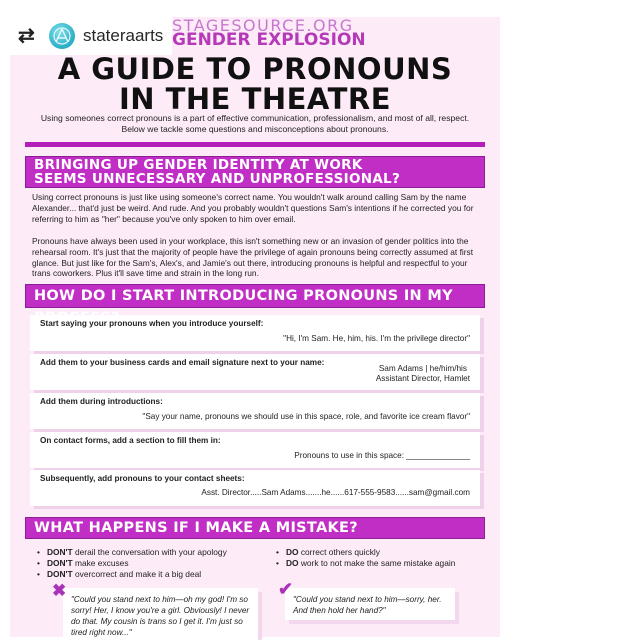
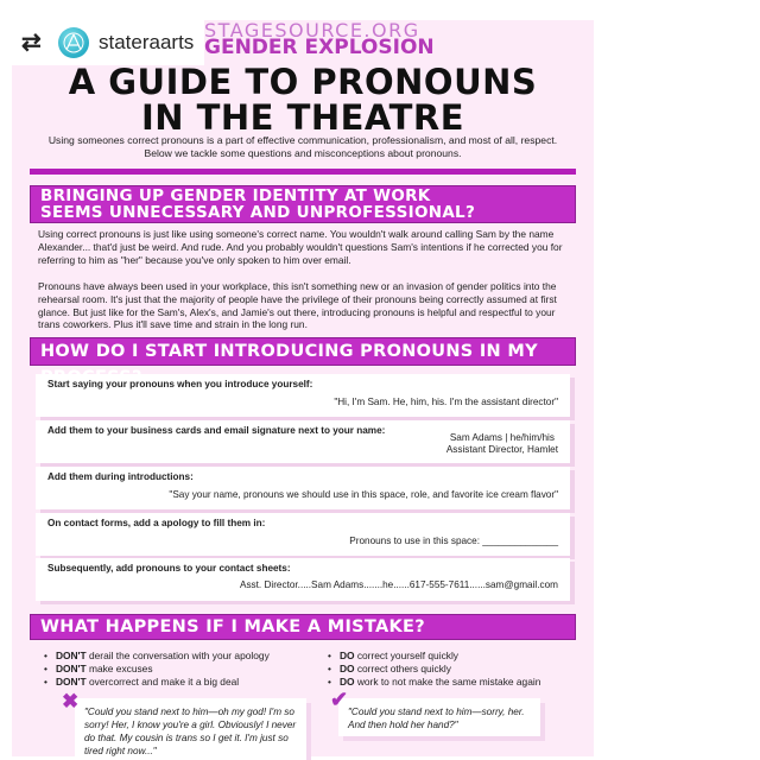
  ⇄
  stateraarts
  STAGESOURCE.ORG
  GENDER EXPLOSION
  A GUIDE TO PRONOUNS
  IN THE THEATRE
  Using someones correct pronouns is a part of effective communication, professionalism, and most of all, respect. Below we tackle some questions and misconceptions about pronouns.
  BRINGING UP GENDER IDENTITY AT WORK
  SEEMS UNNECESSARY AND UNPROFESSIONAL?
  Using correct pronouns is just like using someone's correct name. You wouldn't walk around calling Sam by the name Alexander... that'd just be weird. And rude. And you probably wouldn't questions Sam's intentions if he corrected you for referring to him as "her" because you've only spoken to him over email.
- Pronouns have always been used in your workplace, this isn't something new or an invasion of gender politics into the rehearsal room. It's just that the majority of people have the privilege of again pronouns being correctly assumed at first glance. But just like for the Sam's, Alex's, and Jamie's out there, introducing pronouns is helpful and respectful to your trans coworkers. Plus it'll save time and strain in the long run.
+ Pronouns have always been used in your workplace, this isn't something new or an invasion of gender politics into the rehearsal room. It's just that the majority of people have the privilege of their pronouns being correctly assumed at first glance. But just like for the Sam's, Alex's, and Jamie's out there, introducing pronouns is helpful and respectful to your trans coworkers. Plus it'll save time and strain in the long run.
  HOW DO I START INTRODUCING PRONOUNS IN MY
  Start saying your pronouns when you introduce yourself:
- "Hi, I'm Sam. He, him, his. I'm the privilege director"
+ "Hi, I'm Sam. He, him, his. I'm the assistant director"
  Add them to your business cards and email signature next to your name:
  Sam Adams | he/him/his
  Assistant Director, Hamlet
  Add them during introductions:
  "Say your name, pronouns we should use in this space, role, and favorite ice cream flavor"
- On contact forms, add a section to fill them in:
+ On contact forms, add a apology to fill them in:
  Pronouns to use in this space: ______________
  Subsequently, add pronouns to your contact sheets:
- Asst. Director.....Sam Adams.......he......617-555-9583......sam@gmail.com
+ Asst. Director.....Sam Adams.......he......617-555-7611......sam@gmail.com
  WHAT HAPPENS IF I MAKE A MISTAKE?
  DON'T derail the conversation with your apology
  DON'T make excuses
  DON'T overcorrect and make it a big deal
+ DO correct yourself quickly
  DO correct others quickly
  DO work to not make the same mistake again
  "Could you stand next to him—oh my god! I'm so sorry! Her, I know you're a girl. Obviously! I never do that. My cousin is trans so I get it. I'm just so tired right now..."
  ✖
  "Could you stand next to him—sorry, her. And then hold her hand?"
  ✔
